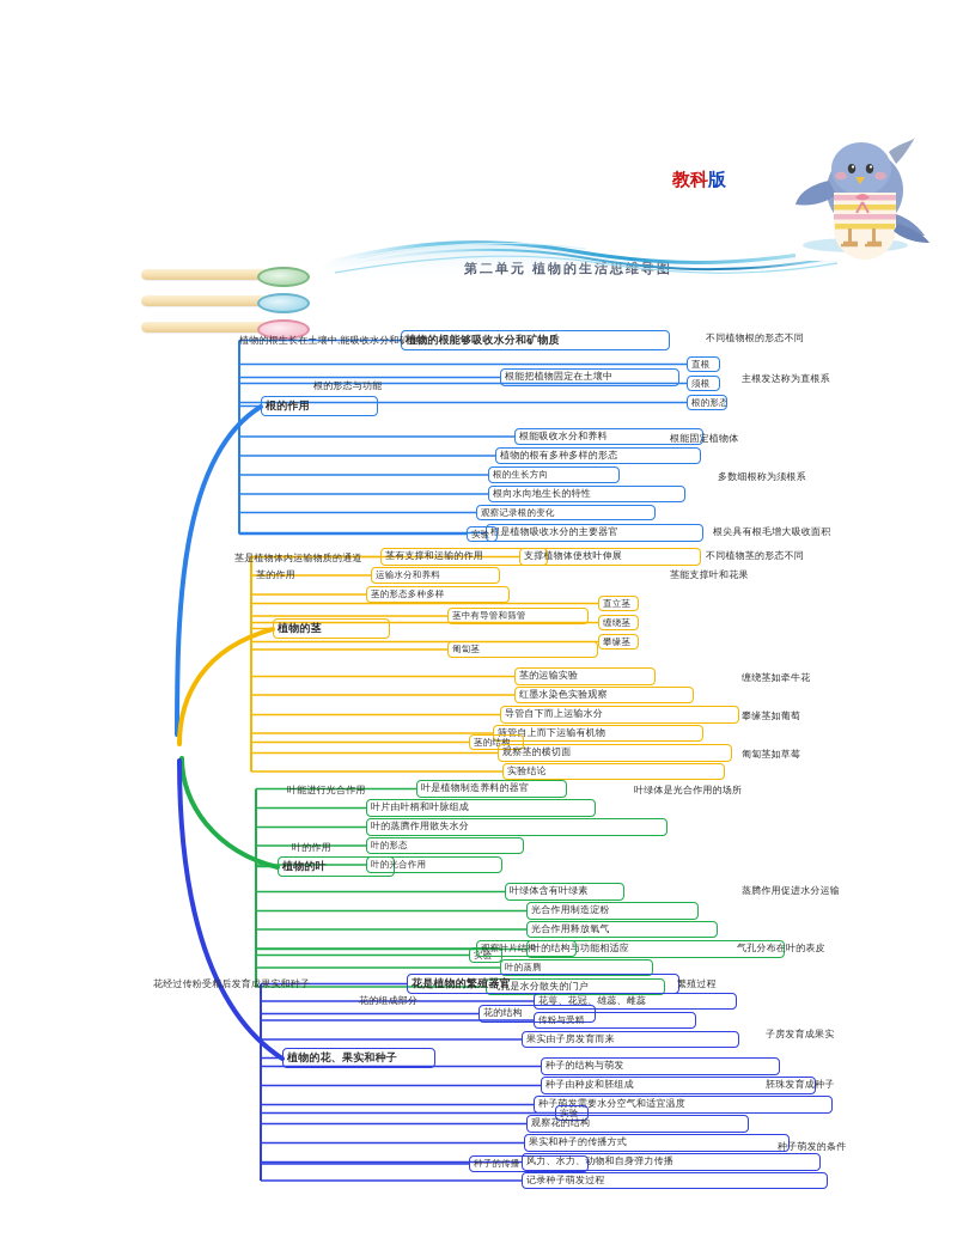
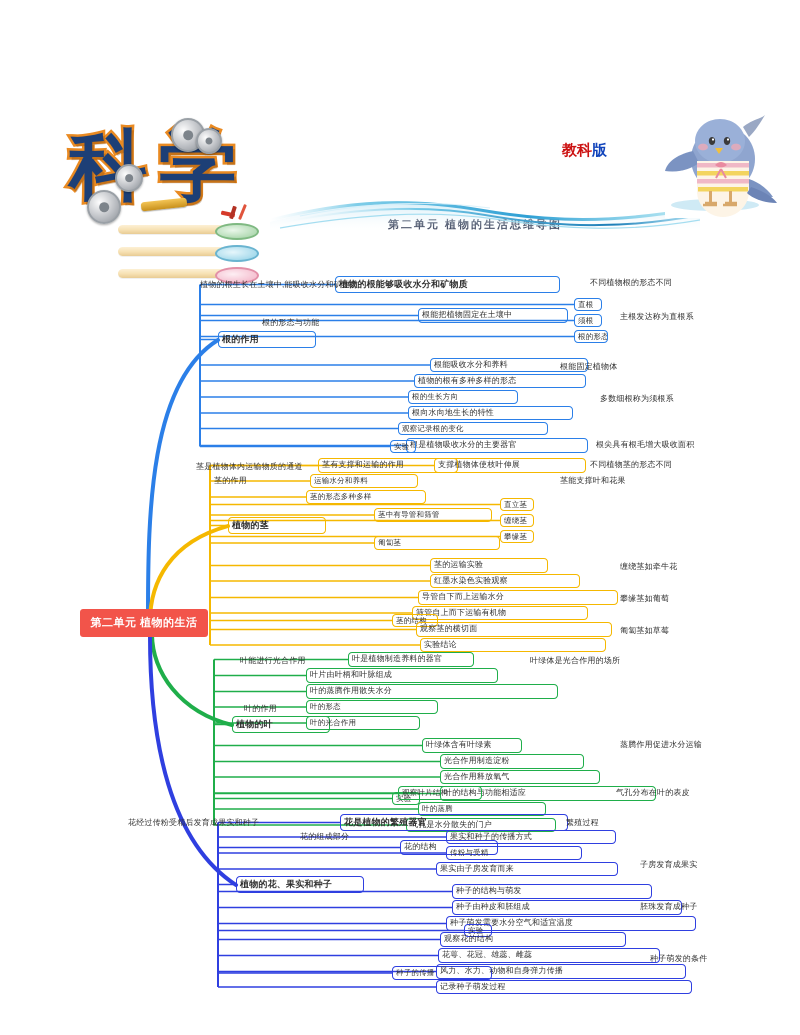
+ 科
+ 学
  教科版
+ 第二单元 植物的生活
  植物的根能够吸收水分和矿物质
  根能把植物固定在土壤中
  直根
  须根
  根的形态
  根的作用
  根能吸收水分和养料
  植物的根有多种多样的形态
  根的生长方向
  根向水向地生长的特性
  观察记录根的变化
  根是植物吸收水分的主要器官
  实验
  植物的根生长在土壤中,能吸收水分和矿物质
  根的形态与功能
  根能固定植物体
  不同植物根的形态不同
  主根发达称为直根系
  多数细根称为须根系
  根尖具有根毛增大吸收面积
  茎有支撑和运输的作用
  运输水分和养料
  茎的形态多种多样
  支撑植物体使枝叶伸展
  茎中有导管和筛管
  直立茎
  缠绕茎
  攀缘茎
  植物的茎
  匍匐茎
  茎的运输实验
  红墨水染色实验观察
  导管自下而上运输水分
  筛管自上而下运输有机物
  茎的结构
  观察茎的横切面
  实验结论
  茎是植物体内运输物质的通道
  茎的作用
  不同植物茎的形态不同
  茎能支撑叶和花果
  缠绕茎如牵牛花
  攀缘茎如葡萄
  匍匐茎如草莓
  叶是植物制造养料的器官
  叶片由叶柄和叶脉组成
  叶的蒸腾作用散失水分
  叶的形态
  植物的叶
  叶的光合作用
  叶绿体含有叶绿素
  光合作用制造淀粉
  光合作用释放氧气
  叶的结构与功能相适应
  实验
  观察叶片结构
  叶的蒸腾
  气孔是水分散失的门户
  叶能进行光合作用
  叶的作用
  叶绿体是光合作用的场所
  蒸腾作用促进水分运输
  气孔分布在叶的表皮
  花是植物的繁殖器官
  花的结构
- 花萼、花冠、雄蕊、雌蕊
+ 果实和种子的传播方式
  传粉与受精
  果实由子房发育而来
  植物的花、果实和种子
  种子的结构与萌发
  种子由种皮和胚组成
  种子萌发需要水分空气和适宜温度
  实验
  观察花的结构
- 果实和种子的传播方式
+ 花萼、花冠、雄蕊、雌蕊
  种子的传播
  风力、水力、动物和自身弹力传播
  记录种子萌发过程
  花经过传粉受精后发育成果实和种子
  花的组成部分
  繁殖过程
  子房发育成果实
  胚珠发育成种子
  种子萌发的条件
